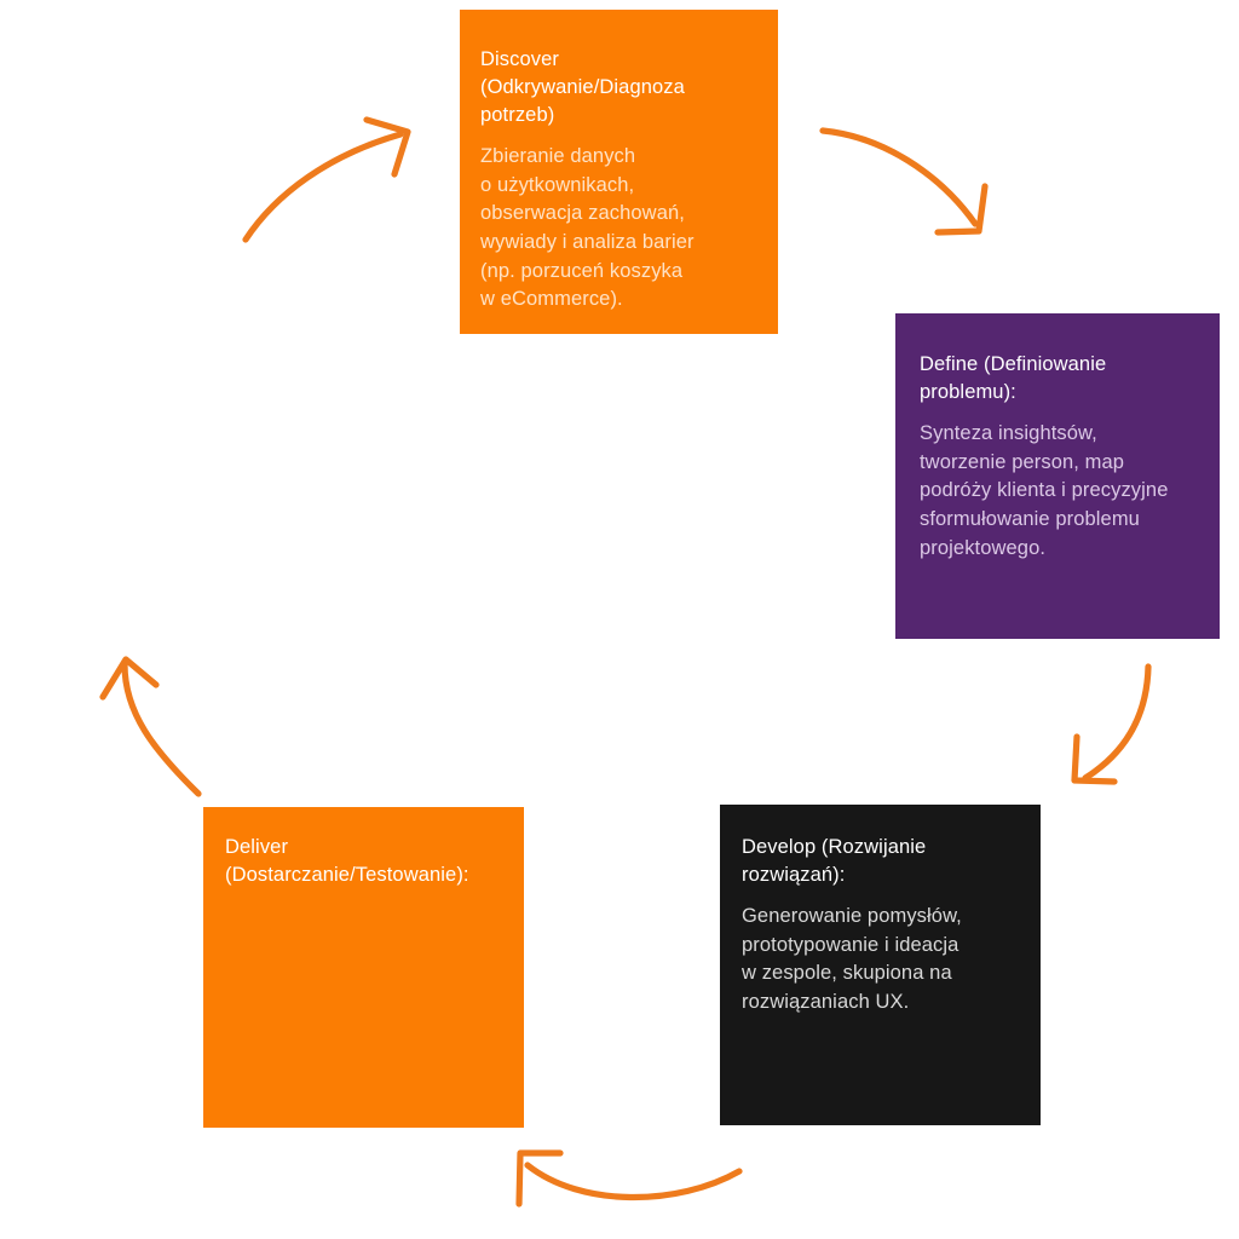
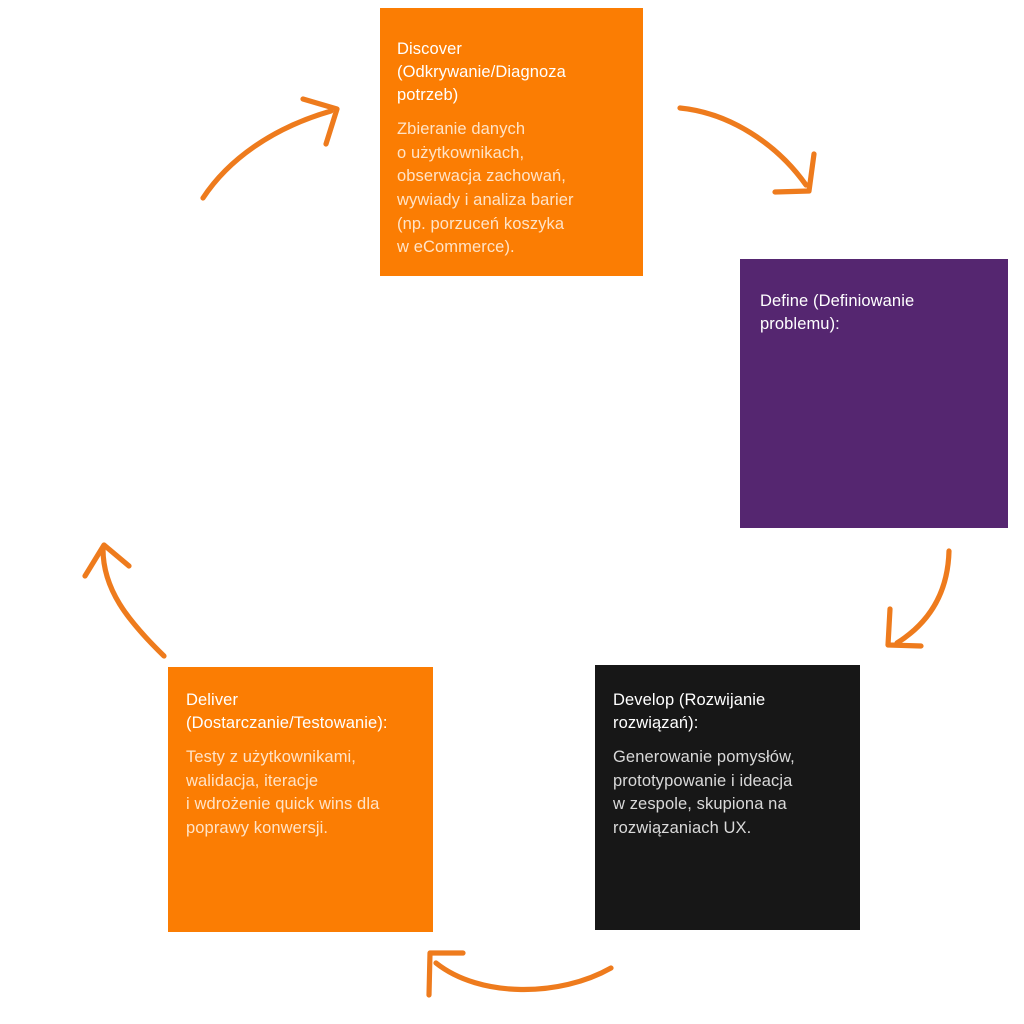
  Discover (Odkrywanie/Diagnoza potrzeb)
  Zbieranie danych
  o użytkownikach,
  obserwacja zachowań,
  wywiady i analiza barier
  (np. porzuceń koszyka
  w eCommerce).
  Define (Definiowanie problemu):
- Synteza insightsów,
- tworzenie person, map
- podróży klienta i precyzyjne
- sformułowanie problemu
- projektowego.
  Develop (Rozwijanie rozwiązań):
  Generowanie pomysłów,
  prototypowanie i ideacja
  w zespole, skupiona na
  rozwiązaniach UX.
  Deliver (Dostarczanie/Testowanie):
+ Testy z użytkownikami,
+ walidacja, iteracje
+ i wdrożenie quick wins dla
+ poprawy konwersji.
